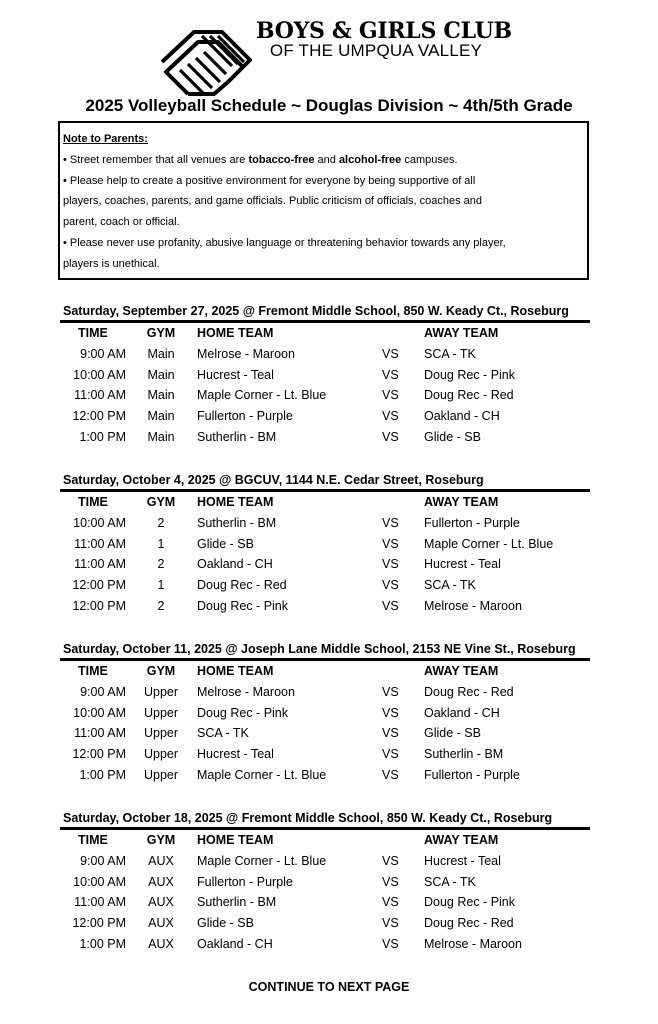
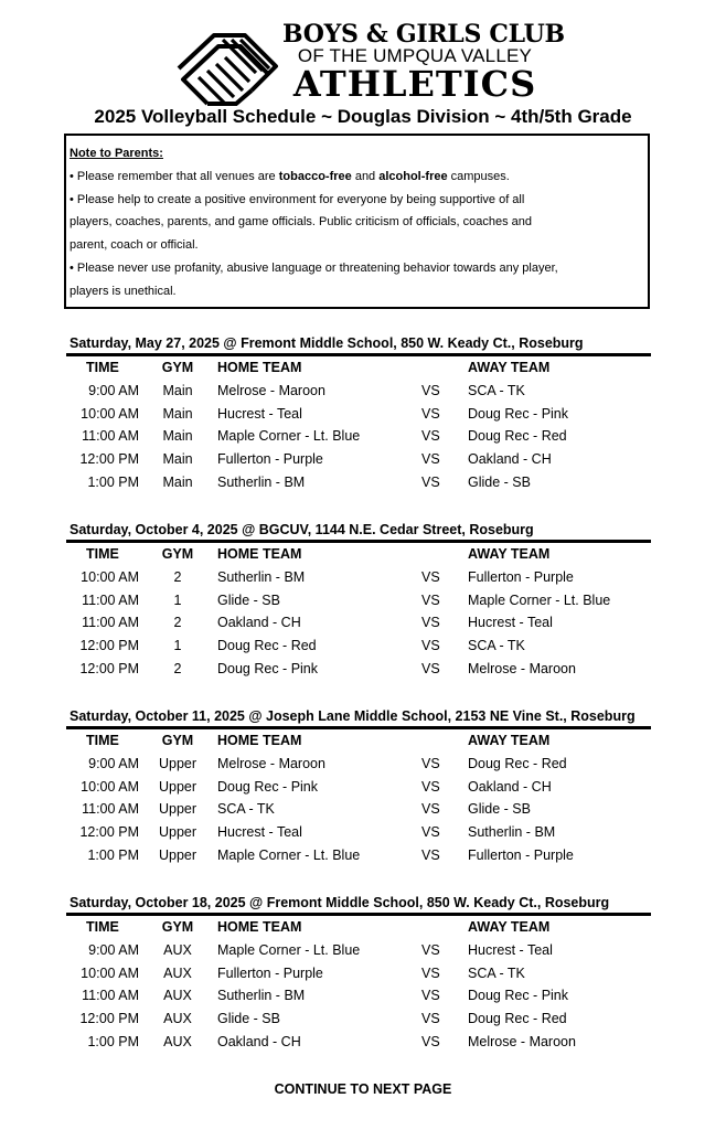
  BOYS & GIRLS CLUB
  OF THE UMPQUA VALLEY
+ ATHLETICS
  2025 Volleyball Schedule ~ Douglas Division ~ 4th/5th Grade
  Note to Parents:
- • Street remember that all venues are tobacco-free and alcohol-free campuses.
+ • Please remember that all venues are tobacco-free and alcohol-free campuses.
  • Please help to create a positive environment for everyone by being supportive of all
  players, coaches, parents, and game officials. Public criticism of officials, coaches and
  parent, coach or official.
  • Please never use profanity, abusive language or threatening behavior towards any player,
  players is unethical.
- Saturday, September 27, 2025 @ Fremont Middle School, 850 W. Keady Ct., Roseburg
+ Saturday, May 27, 2025 @ Fremont Middle School, 850 W. Keady Ct., Roseburg
  TIME
  GYM
  HOME TEAM
  AWAY TEAM
  9:00 AM
  Main
  Melrose - Maroon
  VS
  SCA - TK
  10:00 AM
  Main
  Hucrest - Teal
  VS
  Doug Rec - Pink
  11:00 AM
  Main
  Maple Corner - Lt. Blue
  VS
  Doug Rec - Red
  12:00 PM
  Main
  Fullerton - Purple
  VS
  Oakland - CH
  1:00 PM
  Main
  Sutherlin - BM
  VS
  Glide - SB
  Saturday, October 4, 2025 @ BGCUV, 1144 N.E. Cedar Street, Roseburg
  TIME
  GYM
  HOME TEAM
  AWAY TEAM
  10:00 AM
  2
  Sutherlin - BM
  VS
  Fullerton - Purple
  11:00 AM
  1
  Glide - SB
  VS
  Maple Corner - Lt. Blue
  11:00 AM
  2
  Oakland - CH
  VS
  Hucrest - Teal
  12:00 PM
  1
  Doug Rec - Red
  VS
  SCA - TK
  12:00 PM
  2
  Doug Rec - Pink
  VS
  Melrose - Maroon
  Saturday, October 11, 2025 @ Joseph Lane Middle School, 2153 NE Vine St., Roseburg
  TIME
  GYM
  HOME TEAM
  AWAY TEAM
  9:00 AM
  Upper
  Melrose - Maroon
  VS
  Doug Rec - Red
  10:00 AM
  Upper
  Doug Rec - Pink
  VS
  Oakland - CH
  11:00 AM
  Upper
  SCA - TK
  VS
  Glide - SB
  12:00 PM
  Upper
  Hucrest - Teal
  VS
  Sutherlin - BM
  1:00 PM
  Upper
  Maple Corner - Lt. Blue
  VS
  Fullerton - Purple
  Saturday, October 18, 2025 @ Fremont Middle School, 850 W. Keady Ct., Roseburg
  TIME
  GYM
  HOME TEAM
  AWAY TEAM
  9:00 AM
  AUX
  Maple Corner - Lt. Blue
  VS
  Hucrest - Teal
  10:00 AM
  AUX
  Fullerton - Purple
  VS
  SCA - TK
  11:00 AM
  AUX
  Sutherlin - BM
  VS
  Doug Rec - Pink
  12:00 PM
  AUX
  Glide - SB
  VS
  Doug Rec - Red
  1:00 PM
  AUX
  Oakland - CH
  VS
  Melrose - Maroon
  CONTINUE TO NEXT PAGE
